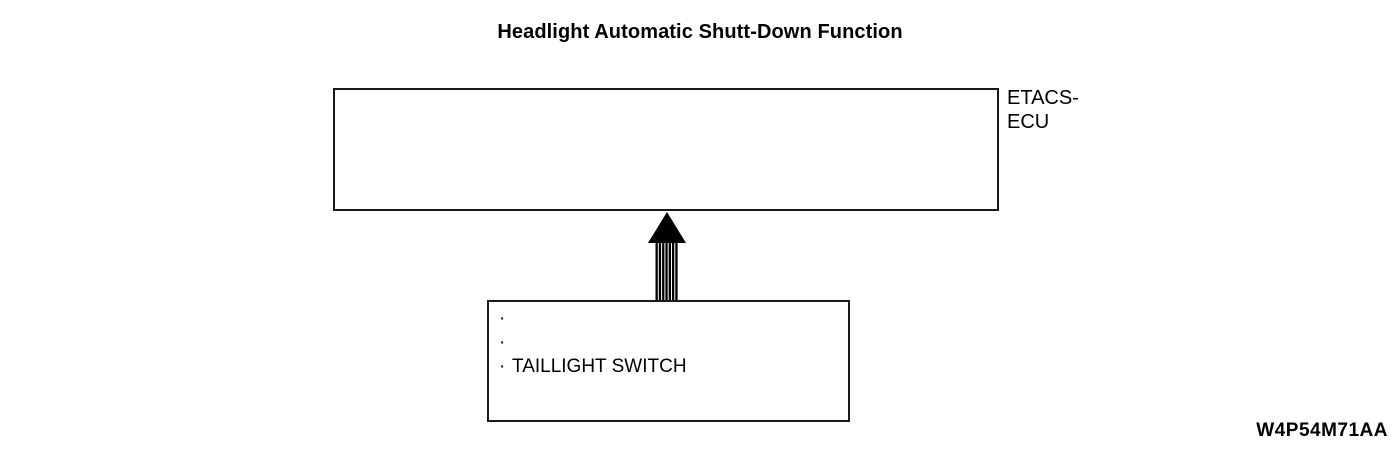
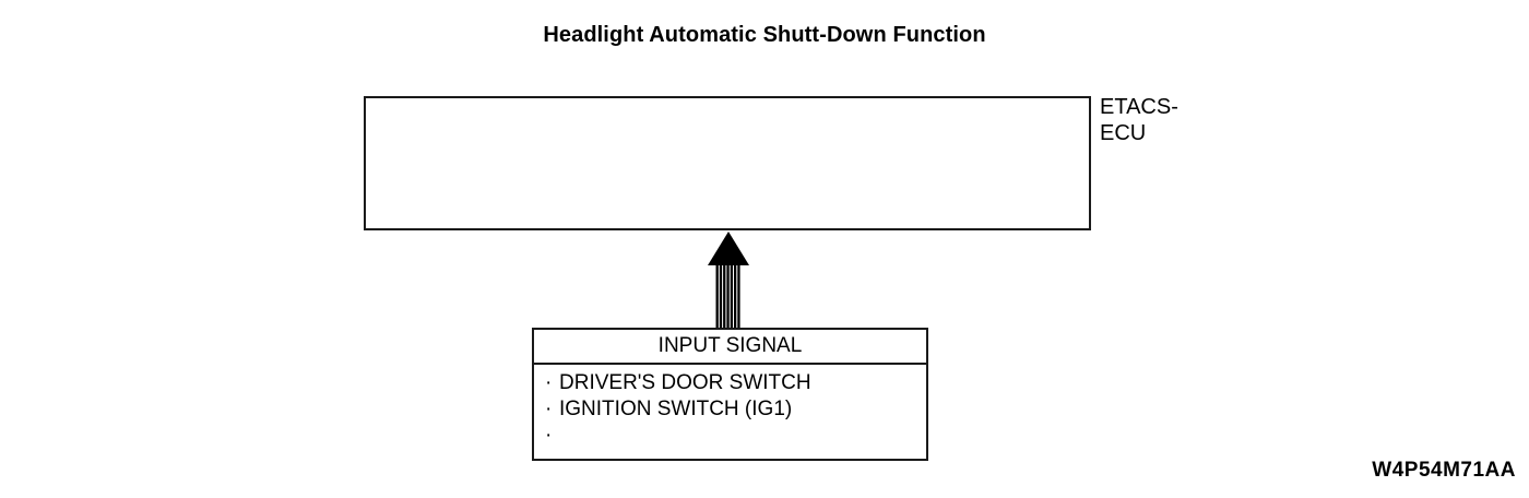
  Headlight Automatic Shutt-Down Function
  ETACS-
  ECU
+ INPUT SIGNAL
  ·
+ DRIVER'S DOOR SWITCH
  ·
+ IGNITION SWITCH (IG1)
  ·
- TAILLIGHT SWITCH
  W4P54M71AA
